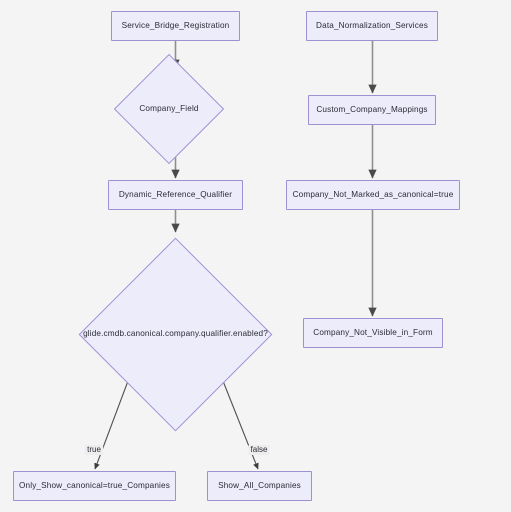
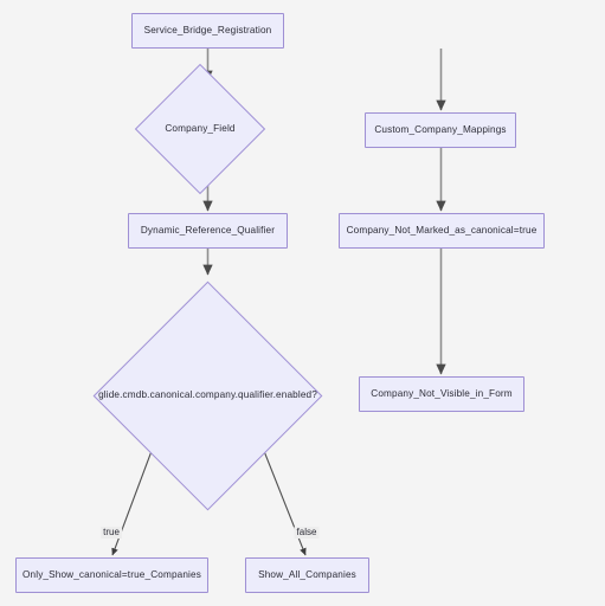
  Service_Bridge_Registration
  Company_Field
  Dynamic_Reference_Qualifier
  glide.cmdb.canonical.company.qualifier.enabled?
  true
  false
  Only_Show_canonical=true_Companies
  Show_All_Companies
- Data_Normalization_Services
  Custom_Company_Mappings
  Company_Not_Marked_as_canonical=true
  Company_Not_Visible_in_Form
